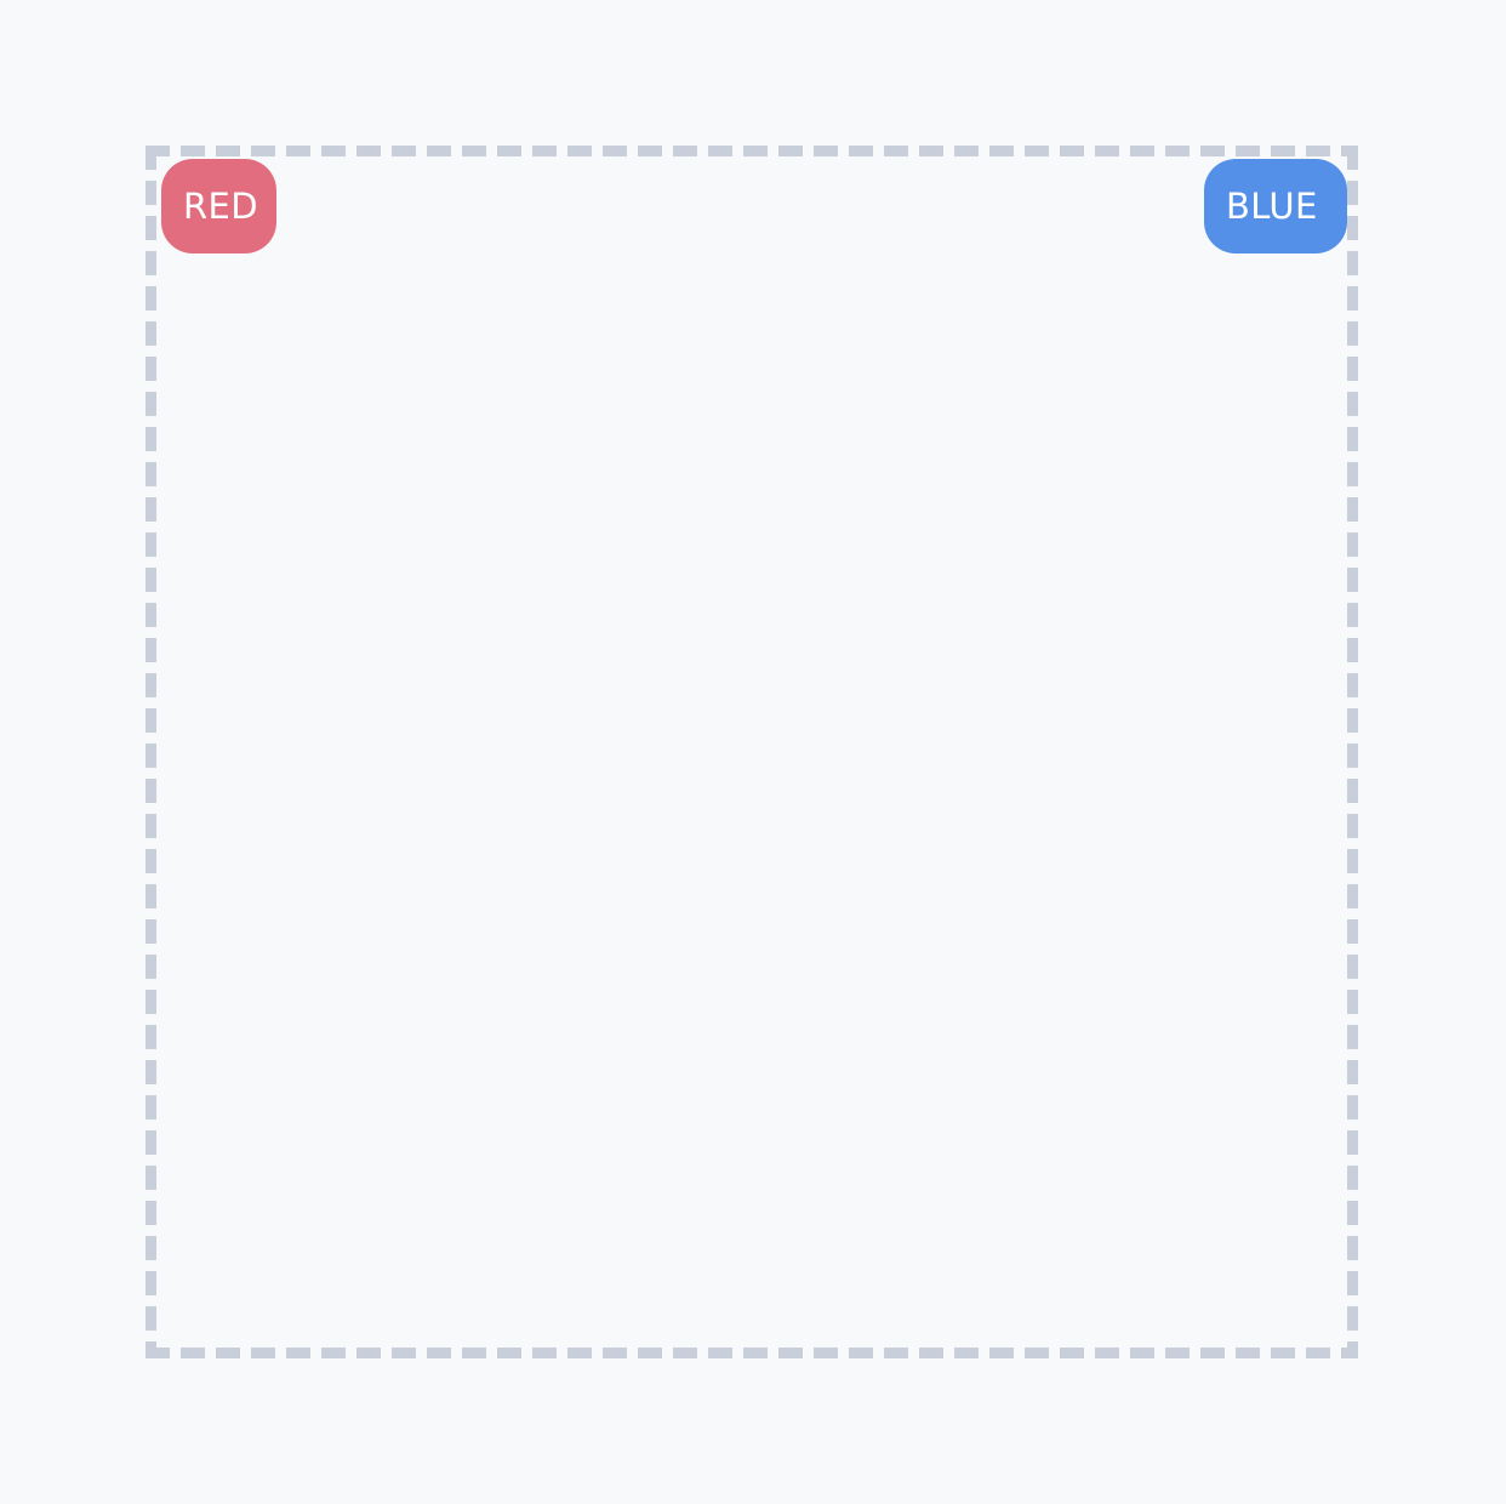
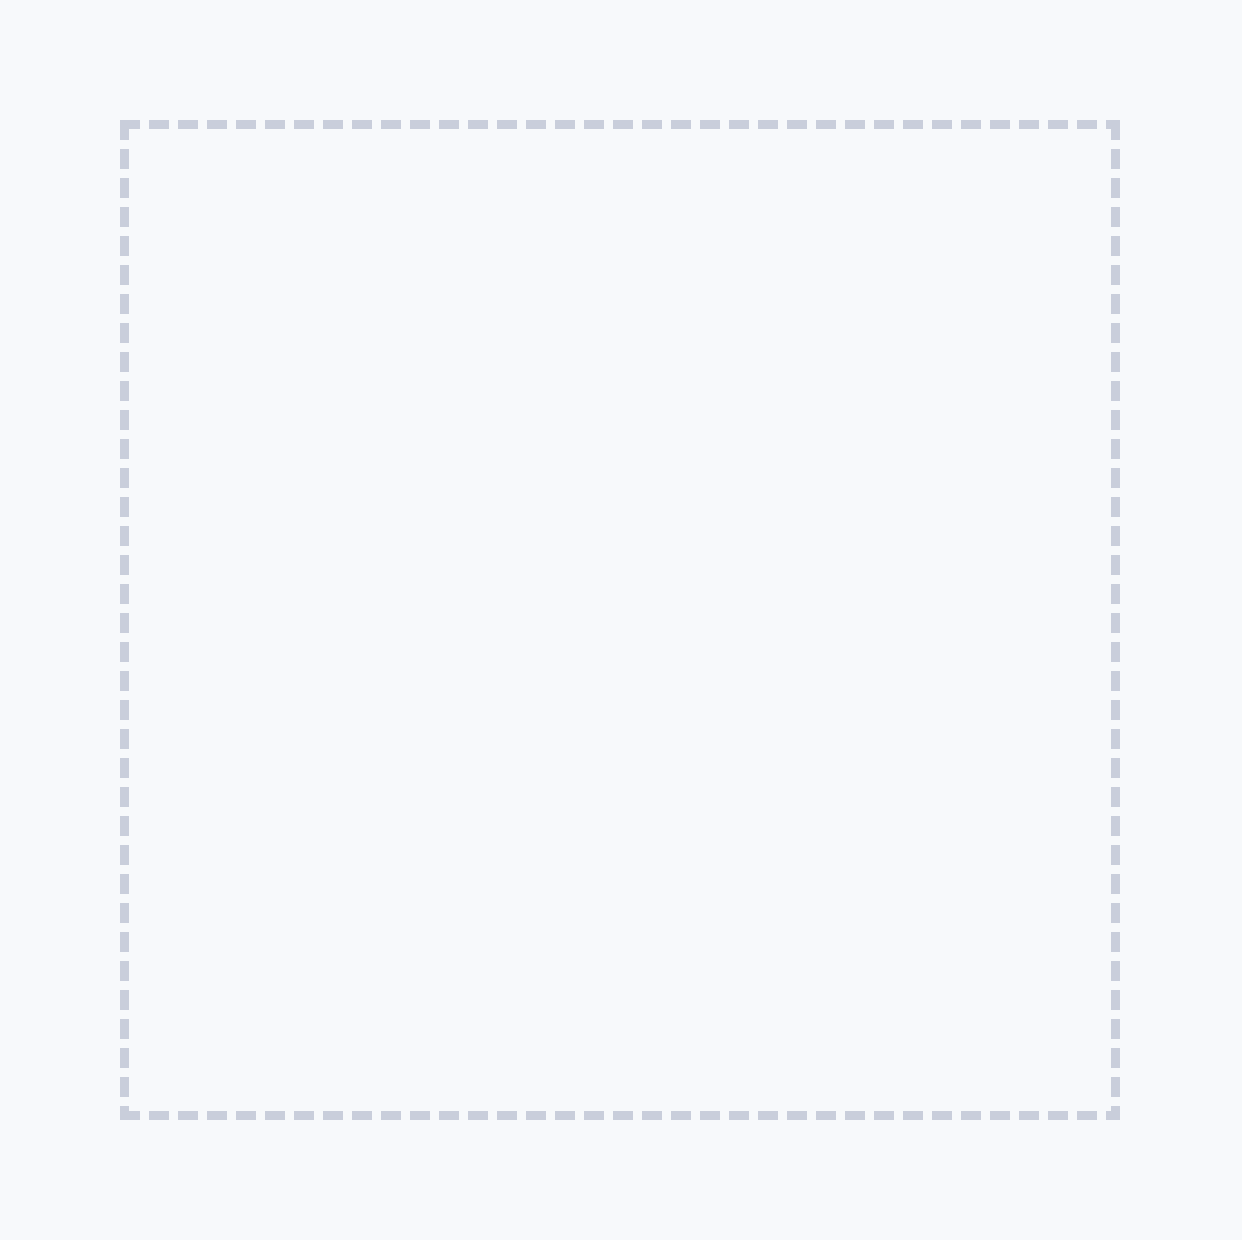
- RED
- BLUE
